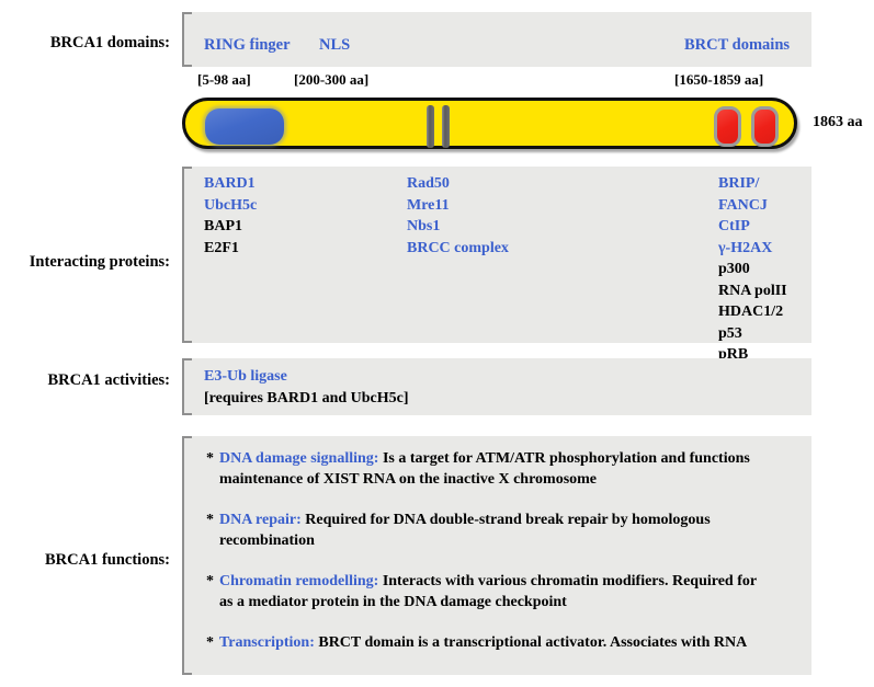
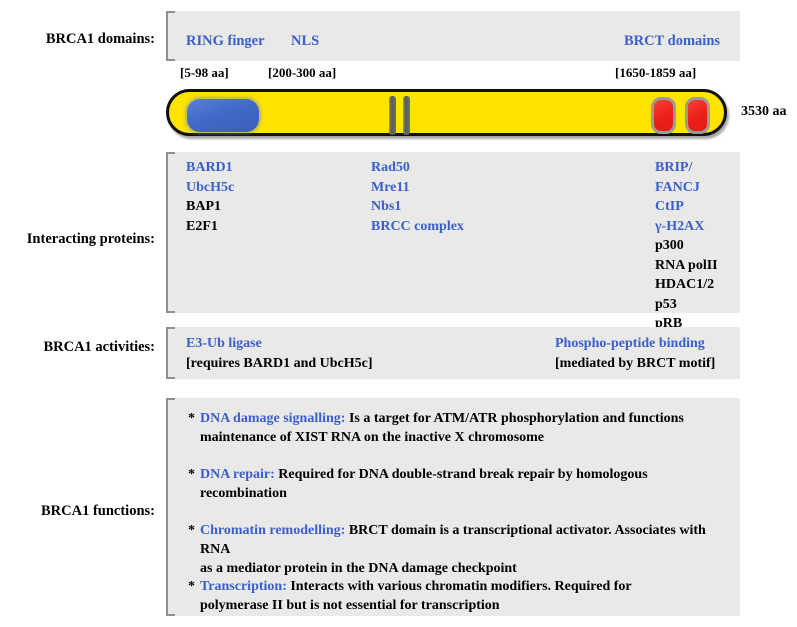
  BRCA1 domains:
  Interacting proteins:
  BRCA1 activities:
  BRCA1 functions:
  RING finger
  NLS
  BRCT domains
  [5-98 aa]
  [200-300 aa]
  [1650-1859 aa]
- 1863 aa
+ 3530 aa
  BARD1
  UbcH5c
  BAP1
  E2F1
  Rad50
  Mre11
  Nbs1
  BRCC complex
  BRIP/
  FANCJ
  CtIP
  γ-H2AX
  p300
  RNA polII
  HDAC1/2
  p53
  pRB
  E3-Ub ligase
  [requires BARD1 and UbcH5c]
+ Phospho-peptide binding
+ [mediated by BRCT motif]
  *
  DNA damage signalling: Is a target for ATM/ATR phosphorylation and functions
  maintenance of XIST RNA on the inactive X chromosome
  *
  DNA repair: Required for DNA double-strand break repair by homologous
  recombination
  *
- Chromatin remodelling: Interacts with various chromatin modifiers. Required for
+ Chromatin remodelling: BRCT domain is a transcriptional activator. Associates with RNA
  as a mediator protein in the DNA damage checkpoint
  *
- Transcription: BRCT domain is a transcriptional activator. Associates with RNA
+ Transcription: Interacts with various chromatin modifiers. Required for
+ polymerase II but is not essential for transcription
